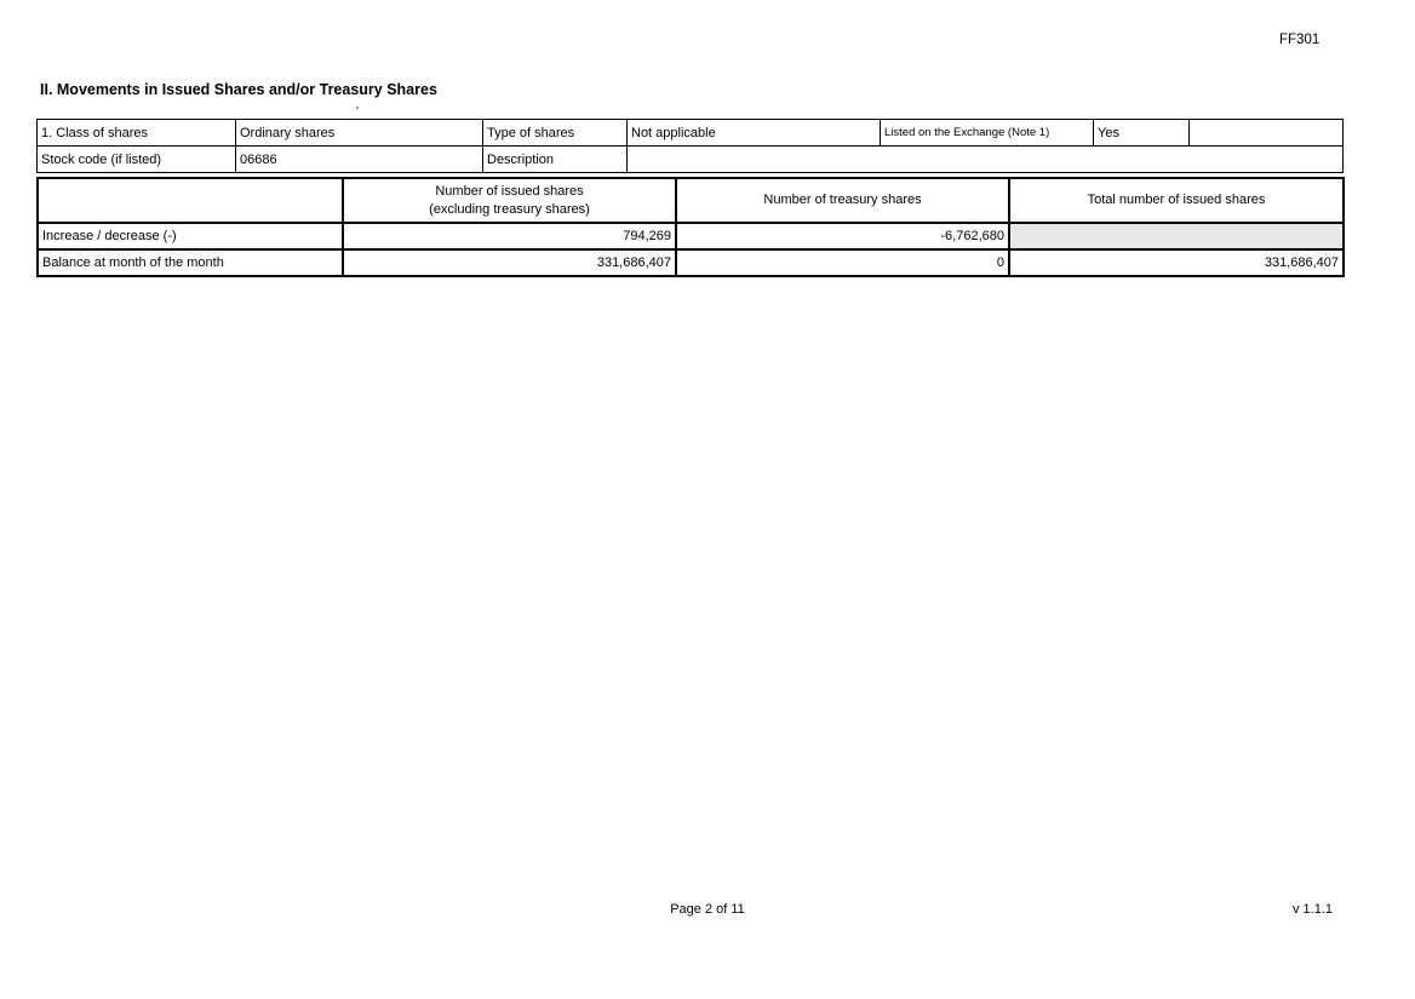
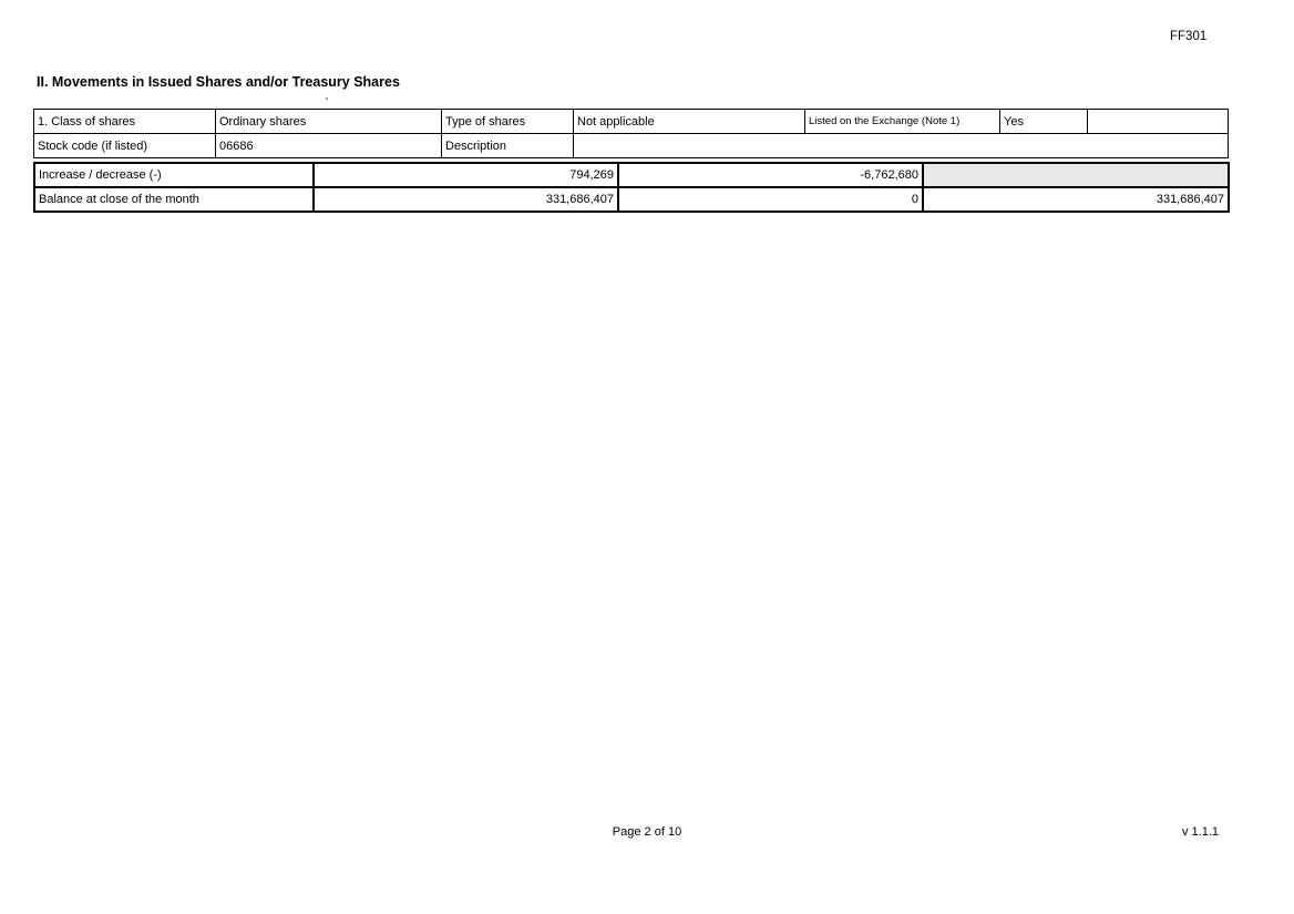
  FF301
  II. Movements in Issued Shares and/or Treasury Shares
  '
  1. Class of shares	Ordinary shares	Type of shares	Not applicable	Listed on the Exchange (Note 1)	Yes
  Stock code (if listed)	06686	Description
- 	Number of issued shares (excluding treasury shares)	Number of treasury shares	Total number of issued shares
  Increase / decrease (-)	794,269	-6,762,680
- Balance at month of the month	331,686,407	0	331,686,407
+ Balance at close of the month	331,686,407	0	331,686,407
- Page 2 of 11
+ Page 2 of 10
  v 1.1.1
